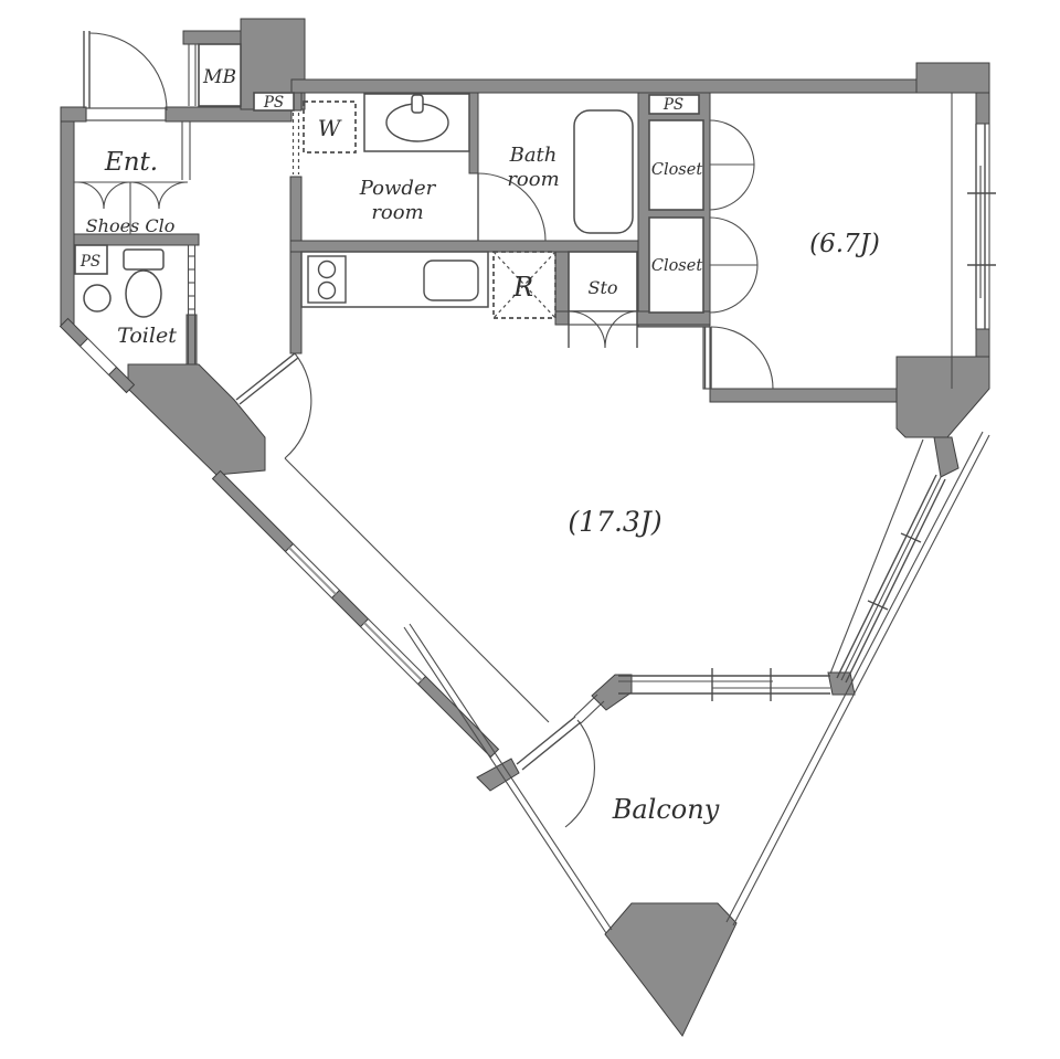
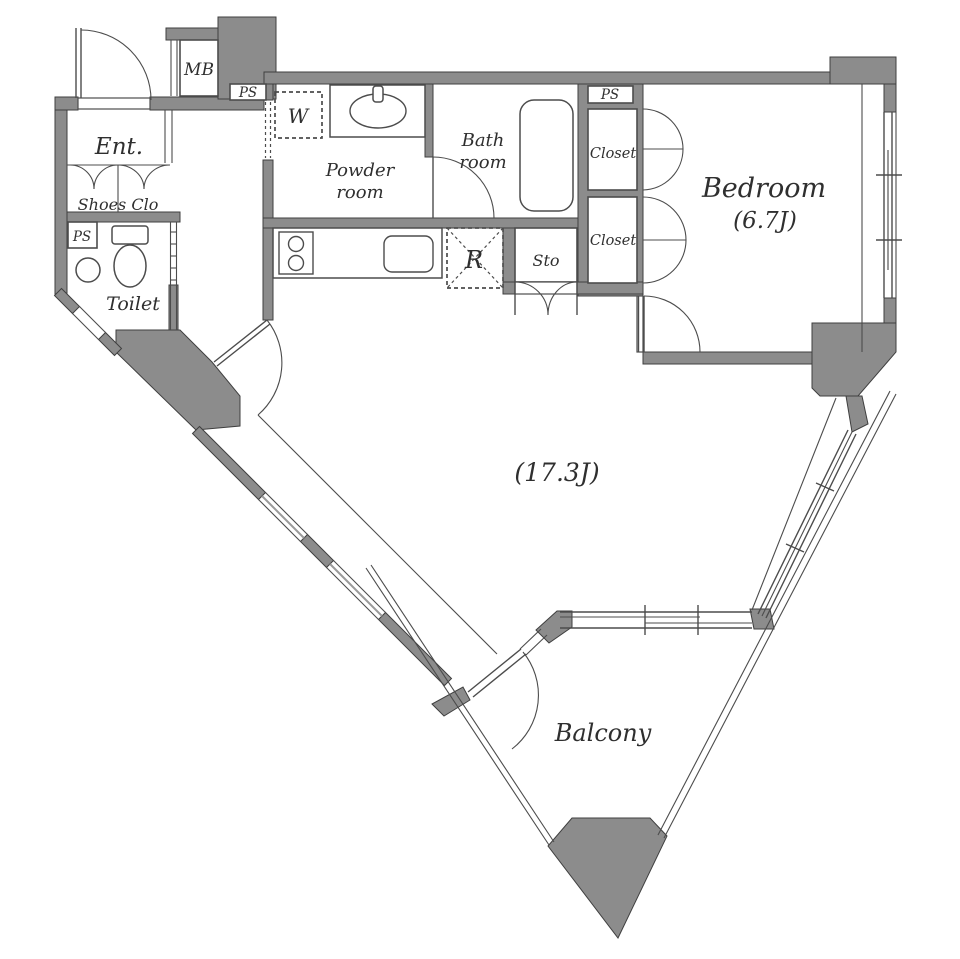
  Ent.
  Shoes Clo
  Toilet
  MB
  PS
  PS
  PS
  W
  Powder
  room
  Bath
  room
  R
  Sto
  Closet
  Closet
+ Bedroom
  (6.7J)
  (17.3J)
  Balcony
